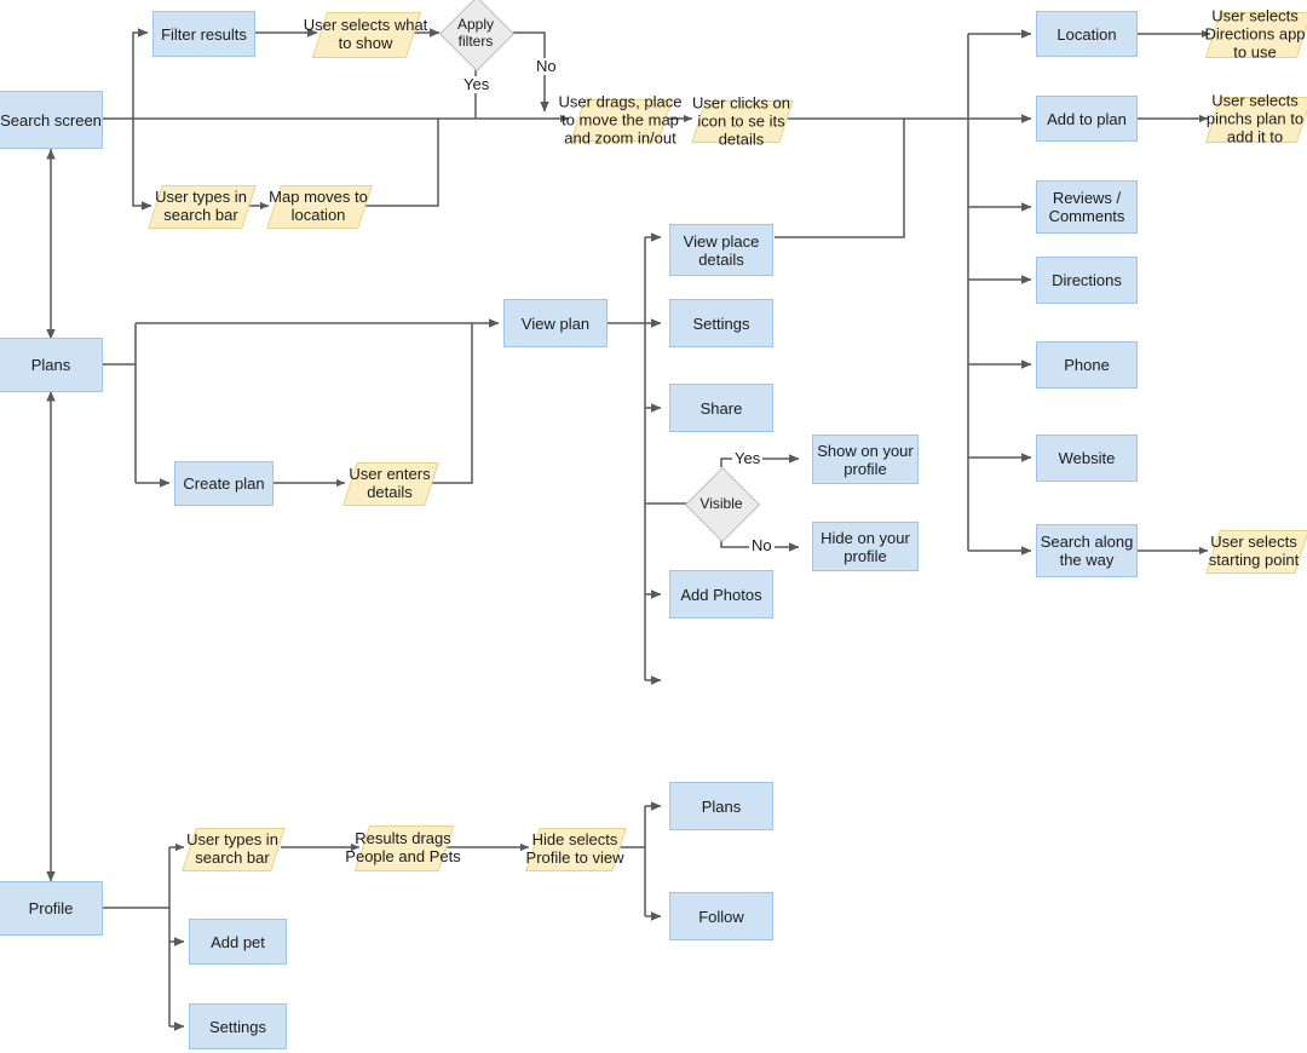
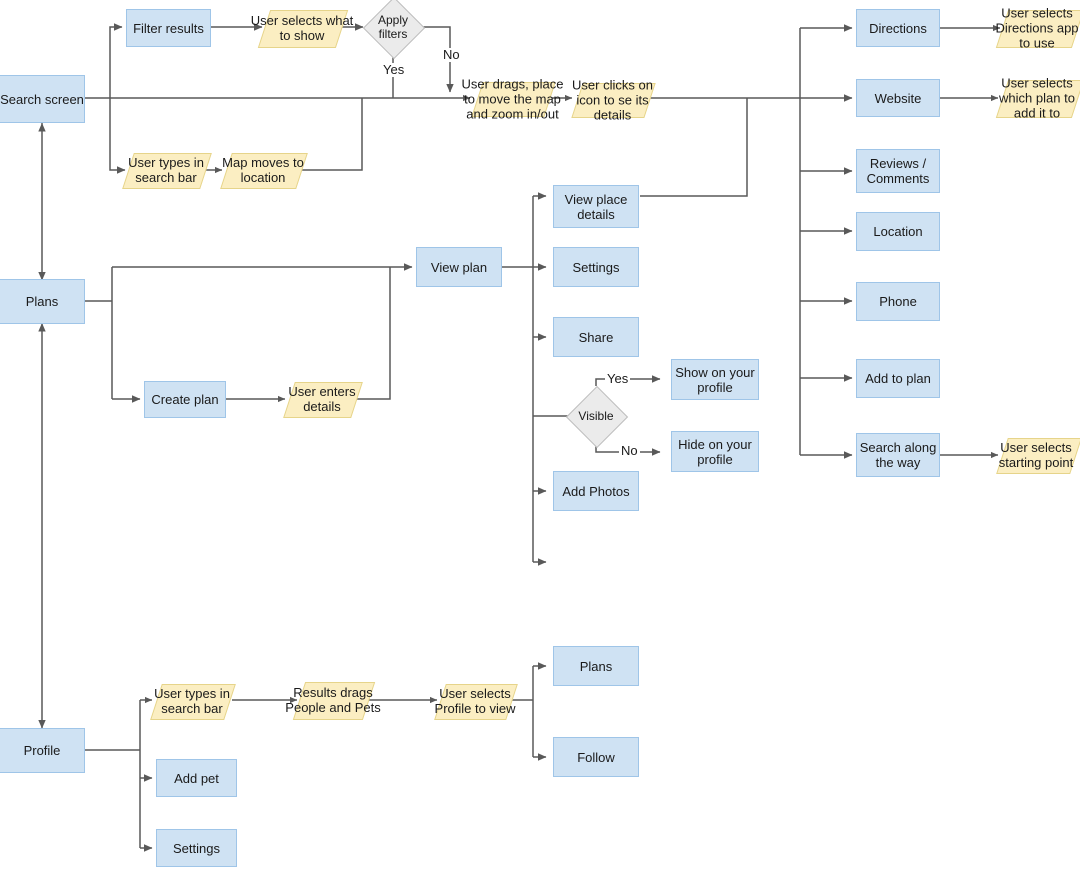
  Search screen
  Plans
  Profile
  Filter results
  User selects what to show
  Apply filters
  Yes
  No
  User types in search bar
  Map moves to location
  User drags, place to move the map and zoom in/out
  User clicks on icon to se its details
- Location
+ Directions
  User selects Directions app to use
- Add to plan
+ Website
- User selects pinchs plan to add it to
+ User selects which plan to add it to
  Reviews / Comments
- Directions
+ Location
  Phone
- Website
+ Add to plan
  Search along the way
  User selects starting point
  View plan
  Create plan
  User enters details
  View place details
  Settings
  Share
  Visible
  Yes
  No
  Show on your profile
  Hide on your profile
  Add Photos
  User types in search bar
  Results drags People and Pets
- Hide selects Profile to view
+ User selects Profile to view
  Plans
  Follow
  Add pet
  Settings
